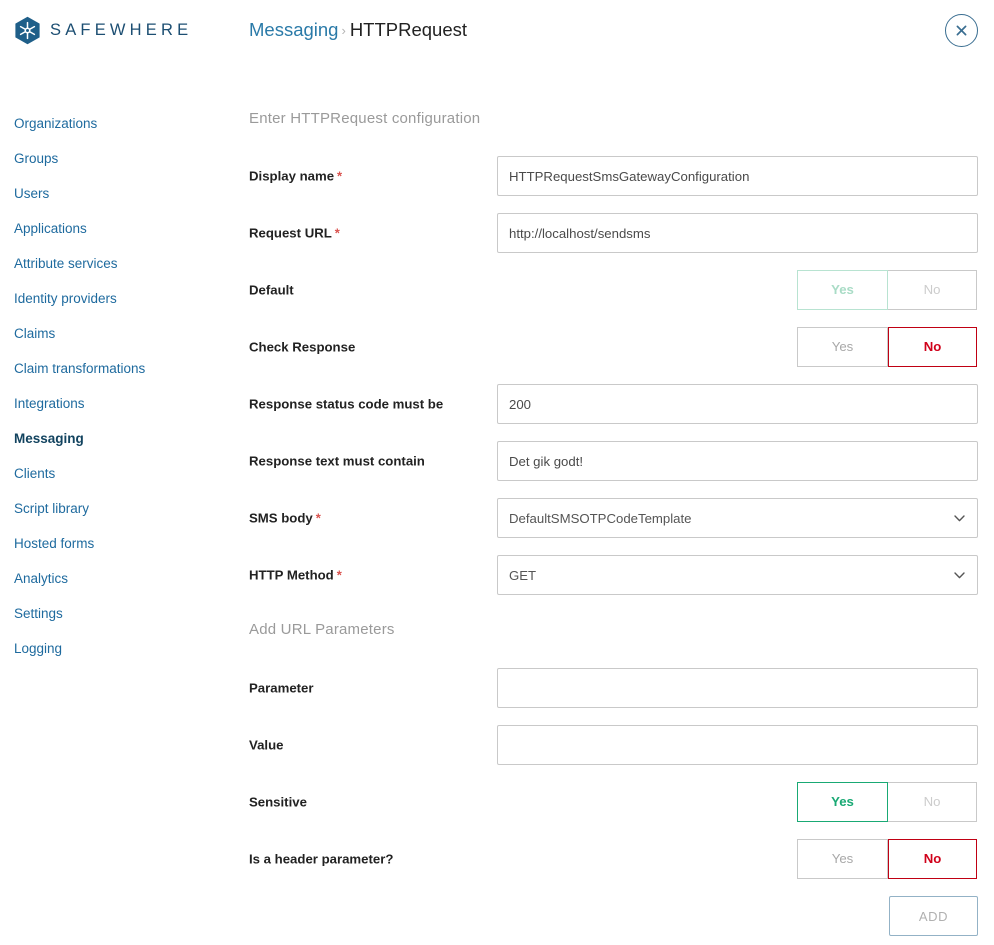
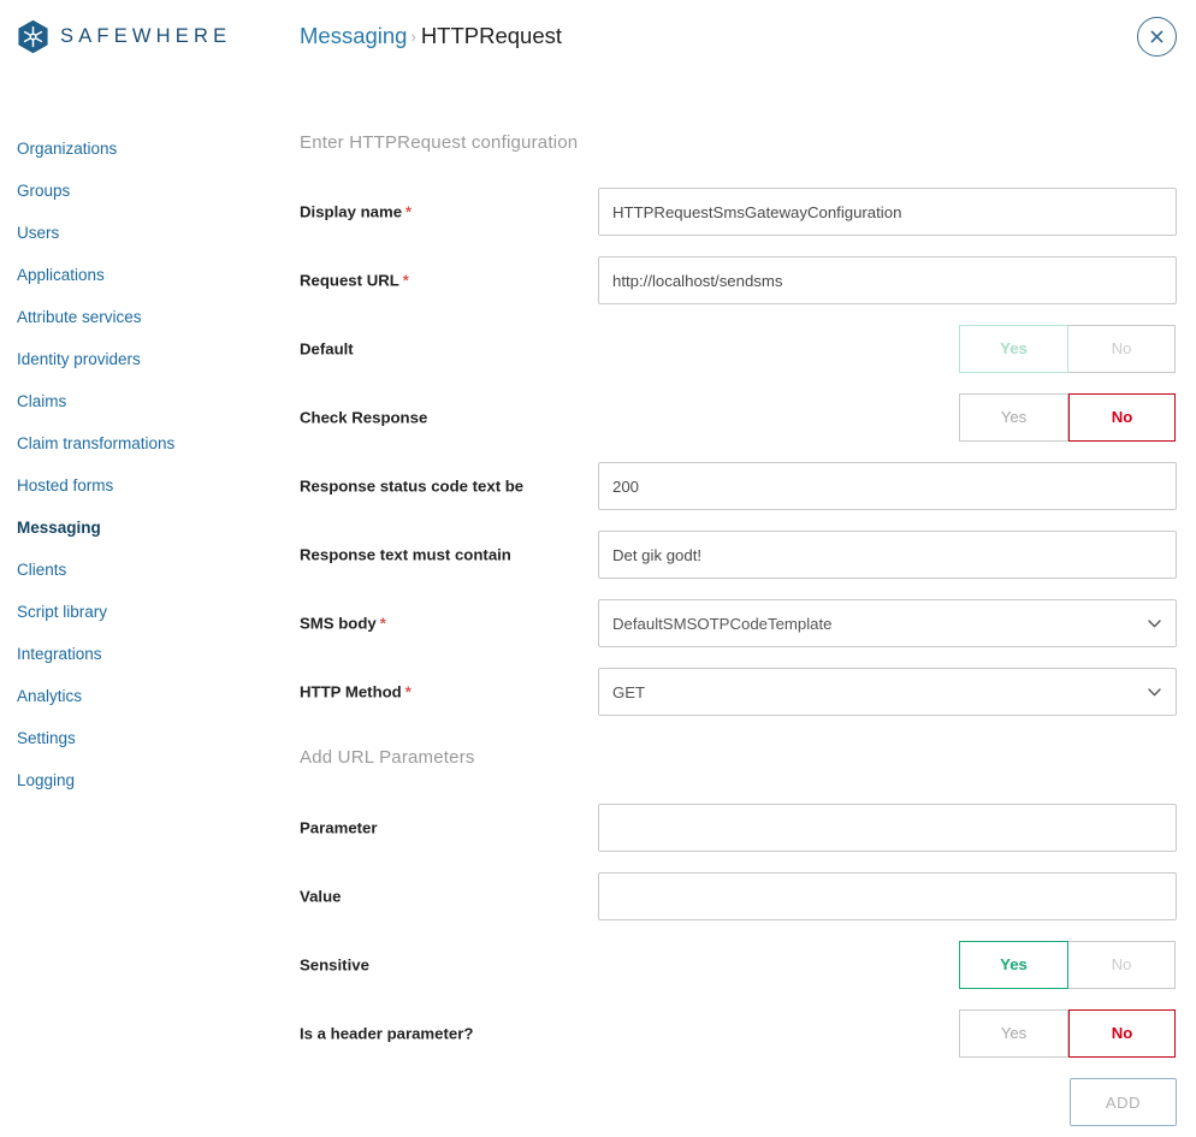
  SAFEWHERE
  Messaging › HTTPRequest
  Organizations
  Groups
  Users
  Applications
  Attribute services
  Identity providers
  Claims
  Claim transformations
- Integrations
+ Hosted forms
  Messaging
  Clients
  Script library
- Hosted forms
+ Integrations
  Analytics
  Settings
  Logging
  Enter HTTPRequest configuration
  Display name *
  HTTPRequestSmsGatewayConfiguration
  Request URL *
  http://localhost/sendsms
  Default
  Yes
  No
  Check Response
  Yes
  No
- Response status code must be
+ Response status code text be
  200
  Response text must contain
  Det gik godt!
  SMS body *
  DefaultSMSOTPCodeTemplate
  HTTP Method *
  GET
  Add URL Parameters
  Parameter
  Value
  Sensitive
  Yes
  No
  Is a header parameter?
  Yes
  No
  ADD
